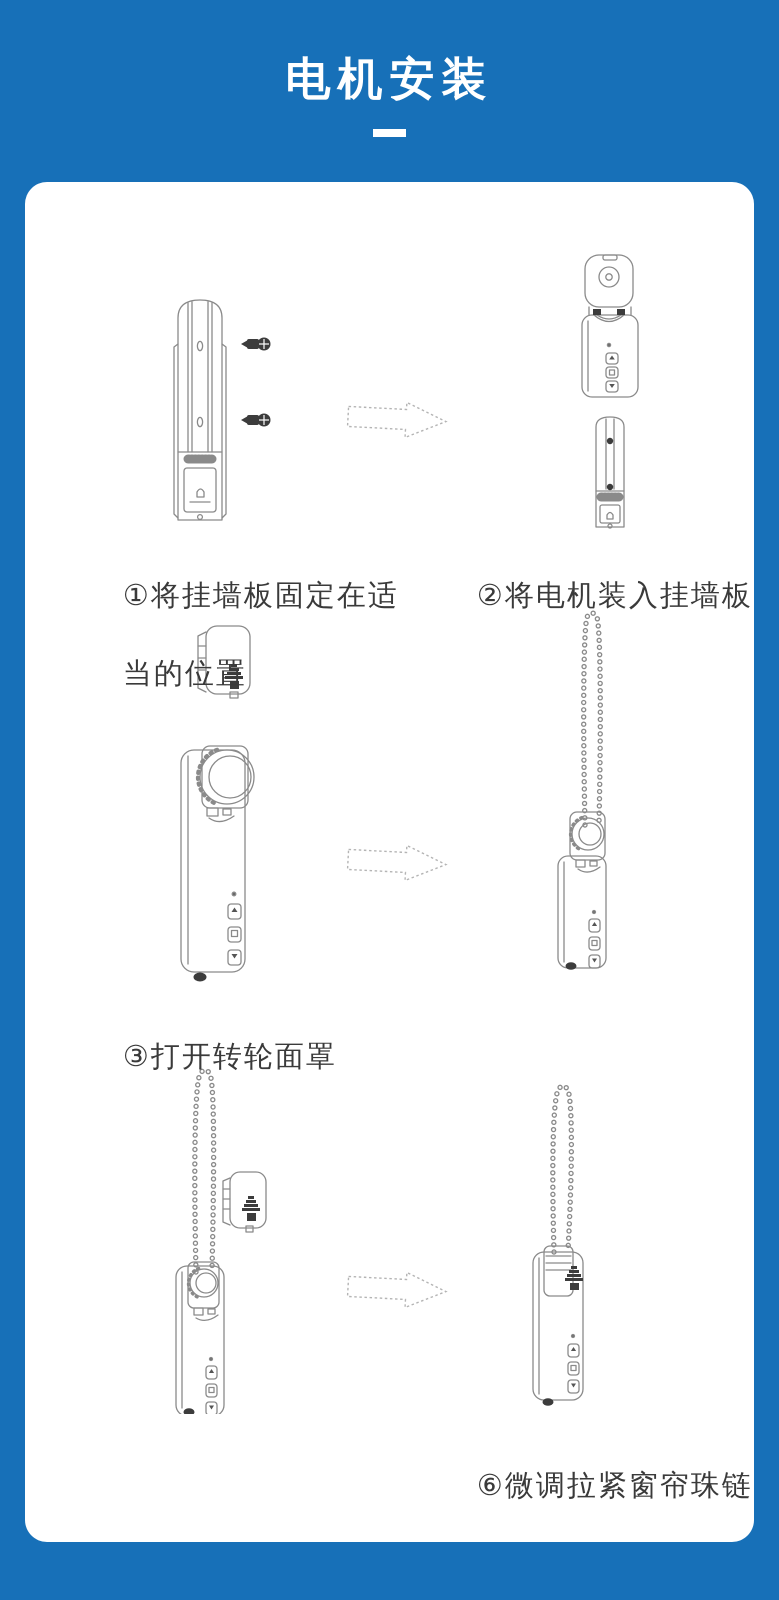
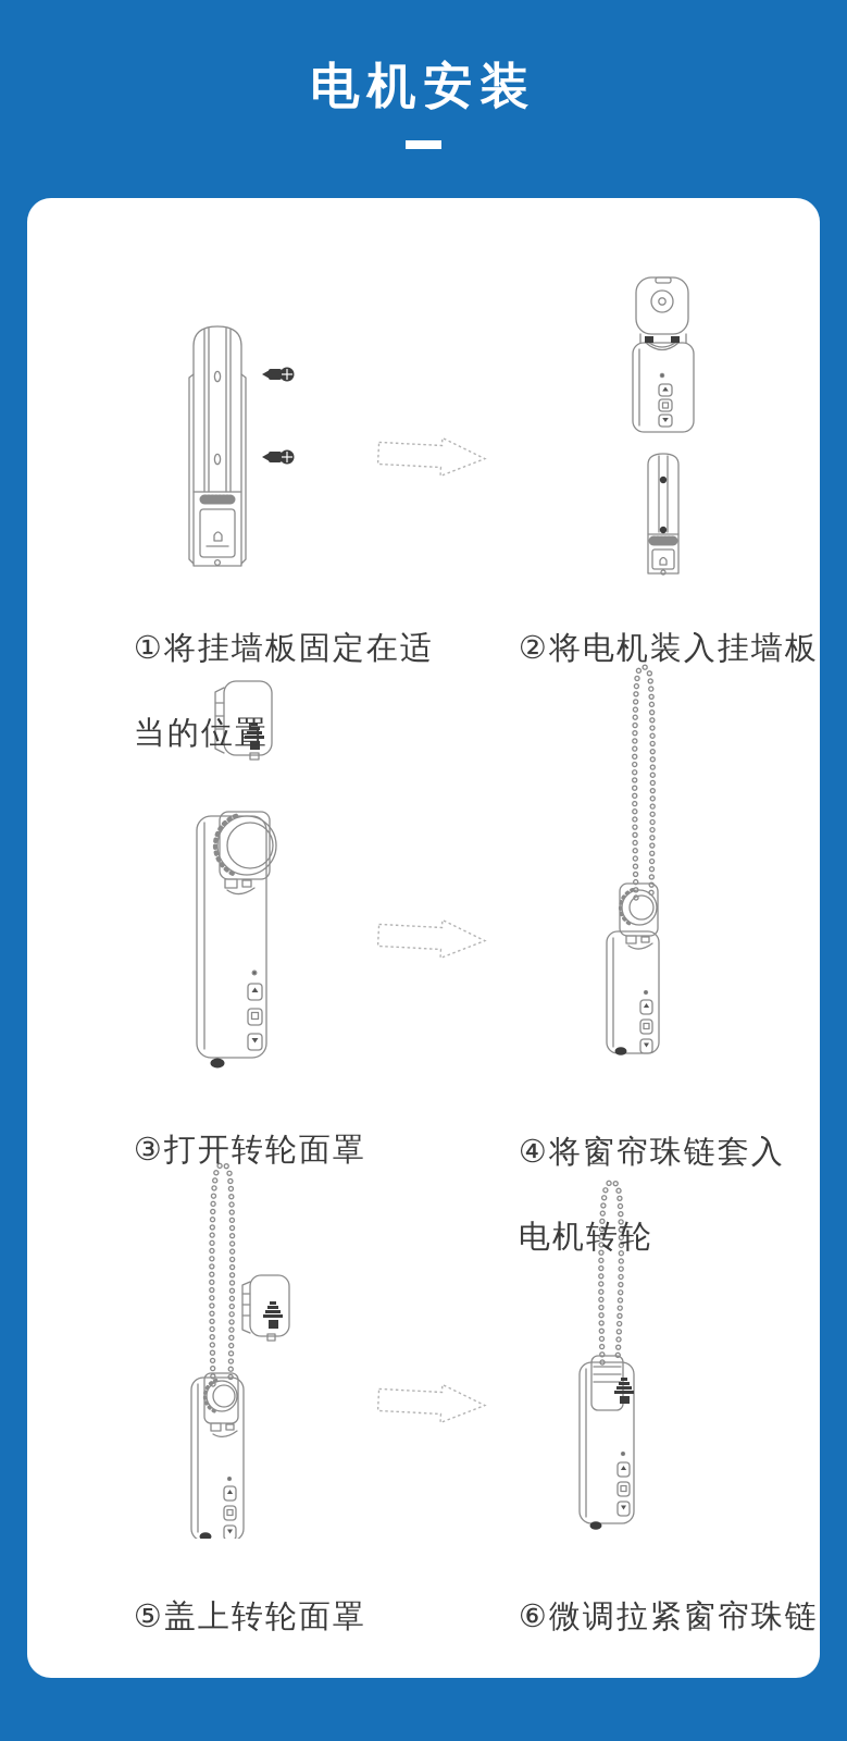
  电机安装
  ①将挂墙板固定在适
  当的位置
  ②将电机装入挂墙板
  ③打开转轮面罩
+ ④将窗帘珠链套入
+ 电机转轮
+ ⑤盖上转轮面罩
  ⑥微调拉紧窗帘珠链
